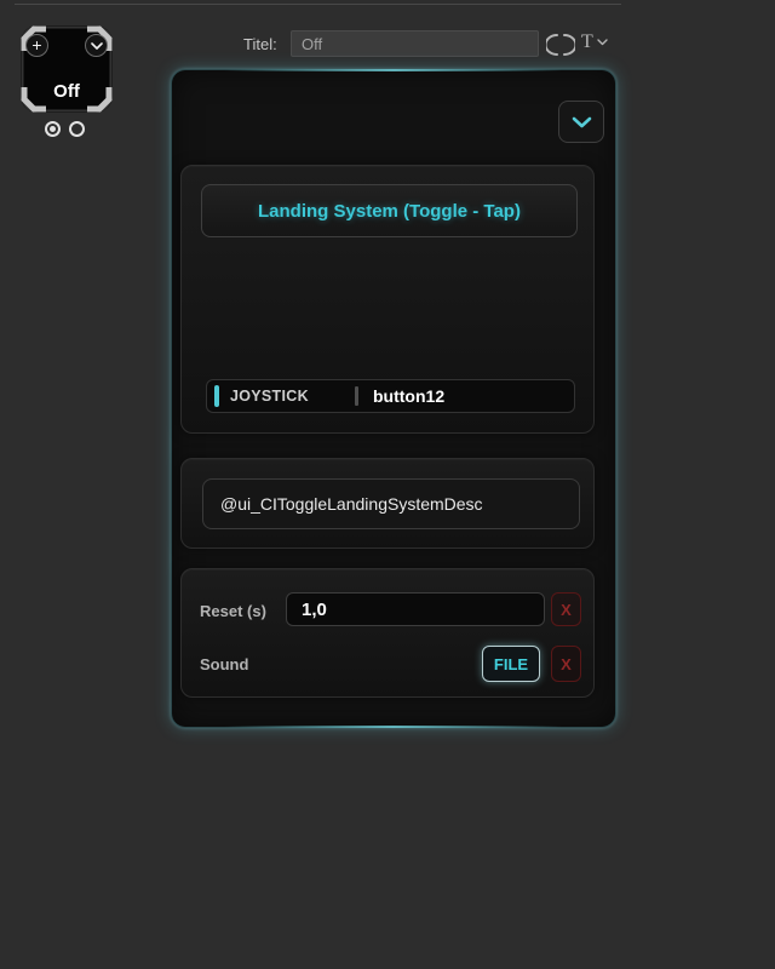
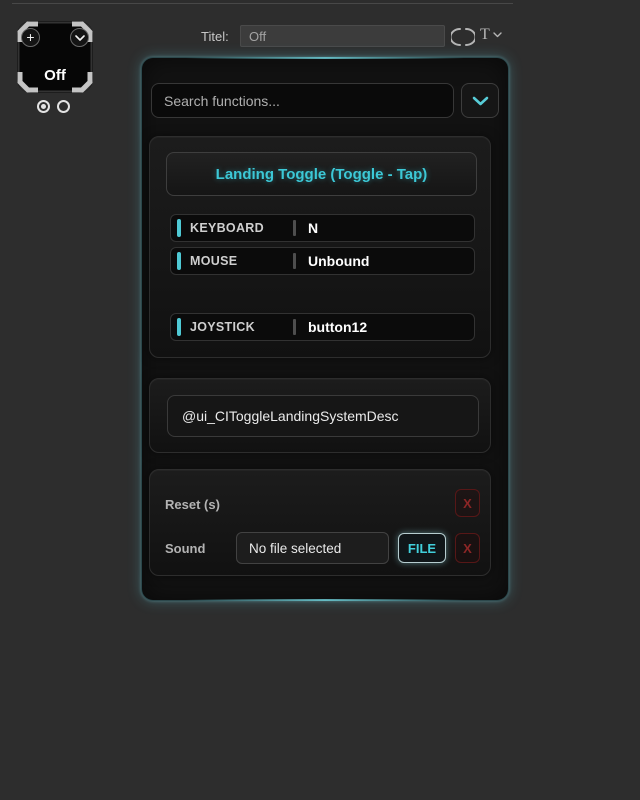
  +
  Off
  Titel:
  Off
  T
+ Search functions...
- Landing System (Toggle - Tap)
+ Landing Toggle (Toggle - Tap)
+ KEYBOARD
+ N
+ MOUSE
+ Unbound
  JOYSTICK
  button12
  @ui_CIToggleLandingSystemDesc
  Reset (s)
- 1,0
  X
  Sound
+ No file selected
  FILE
  X
